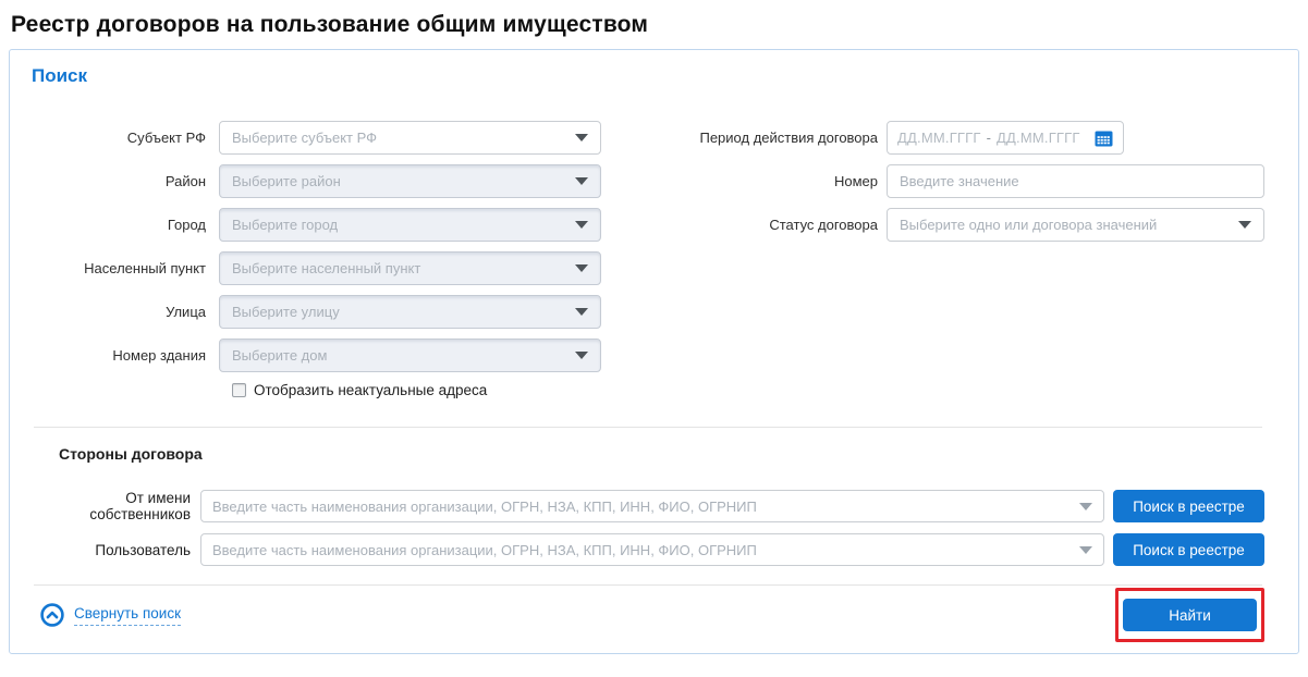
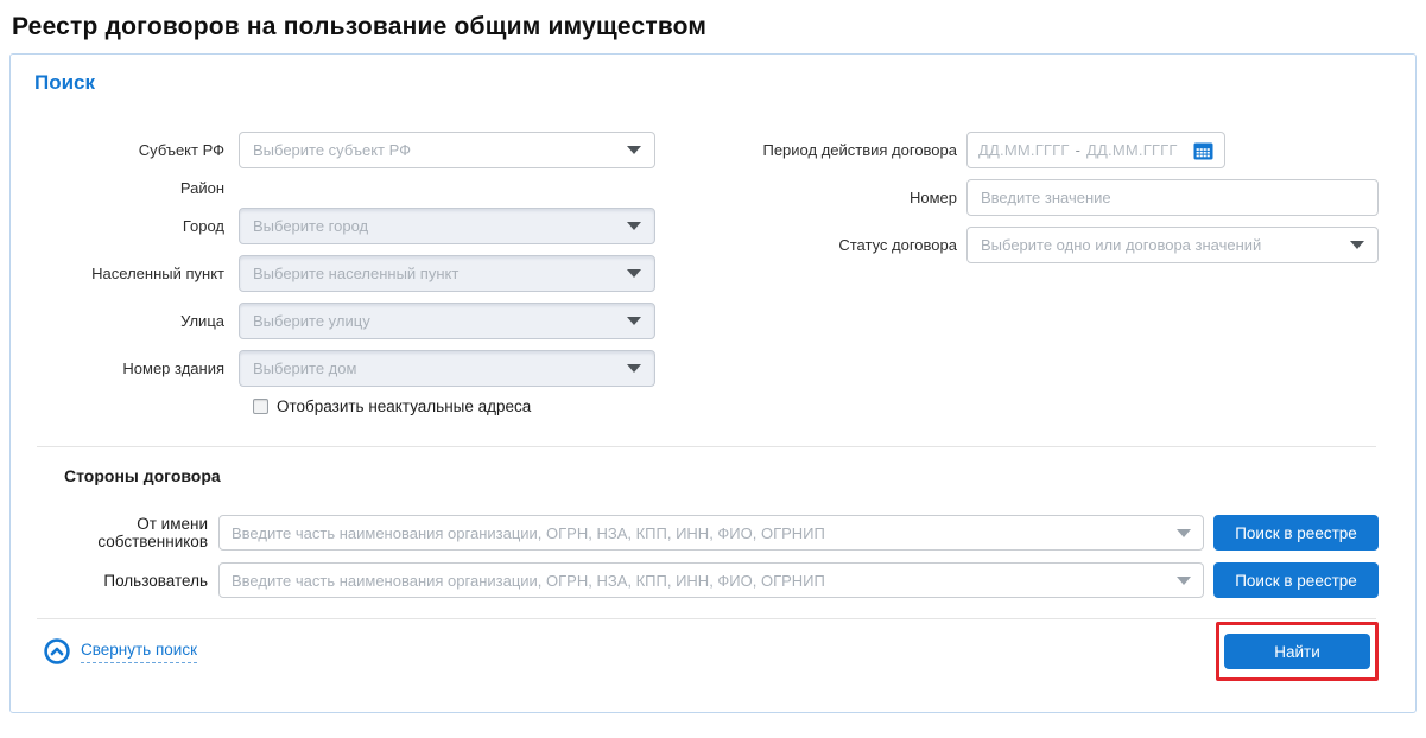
  Реестр договоров на пользование общим имуществом
  Поиск
  Субъект РФ
  Выберите субъект РФ
  Район
- Выберите район
  Город
  Выберите город
  Населенный пункт
  Выберите населенный пункт
  Улица
  Выберите улицу
  Номер здания
  Выберите дом
  Отобразить неактуальные адреса
  Период действия договора
  ДД.ММ.ГГГГ
  -
  ДД.ММ.ГГГГ
  Номер
  Введите значение
  Статус договора
  Выберите одно или договора значений
  Стороны договора
  От имени собственников
  Введите часть наименования организации, ОГРН, НЗА, КПП, ИНН, ФИО, ОГРНИП
  Поиск в реестре
  Пользователь
  Введите часть наименования организации, ОГРН, НЗА, КПП, ИНН, ФИО, ОГРНИП
  Поиск в реестре
  Свернуть поиск
  Найти
